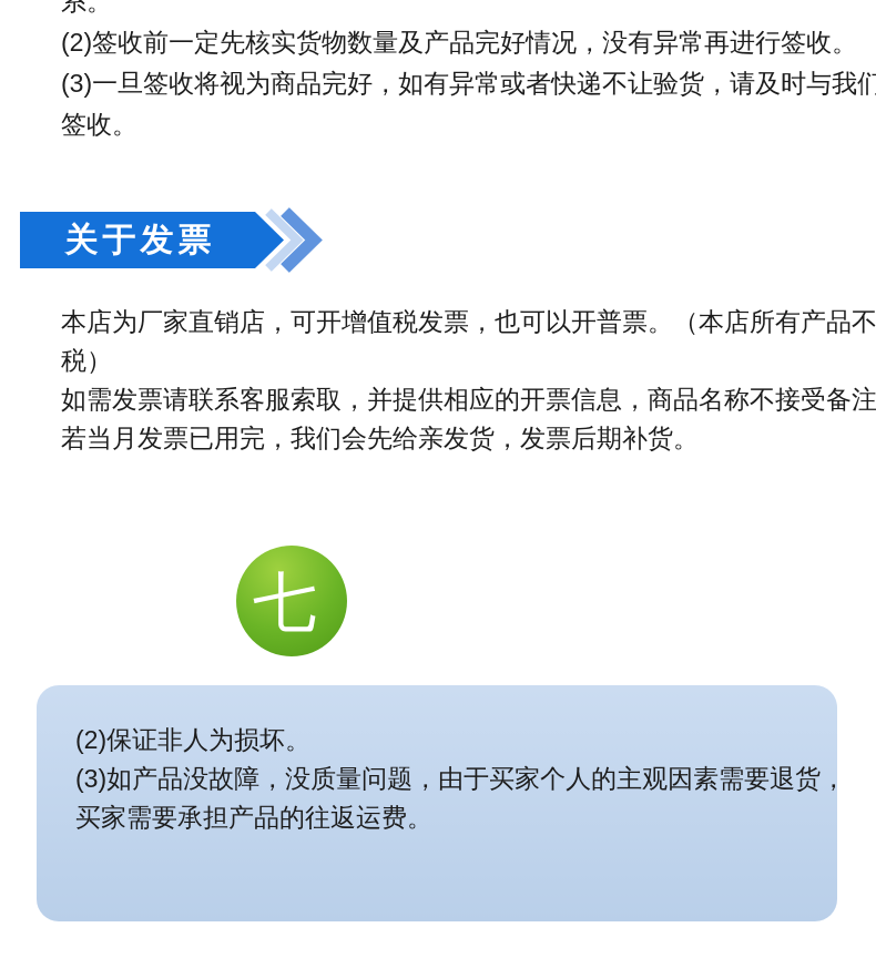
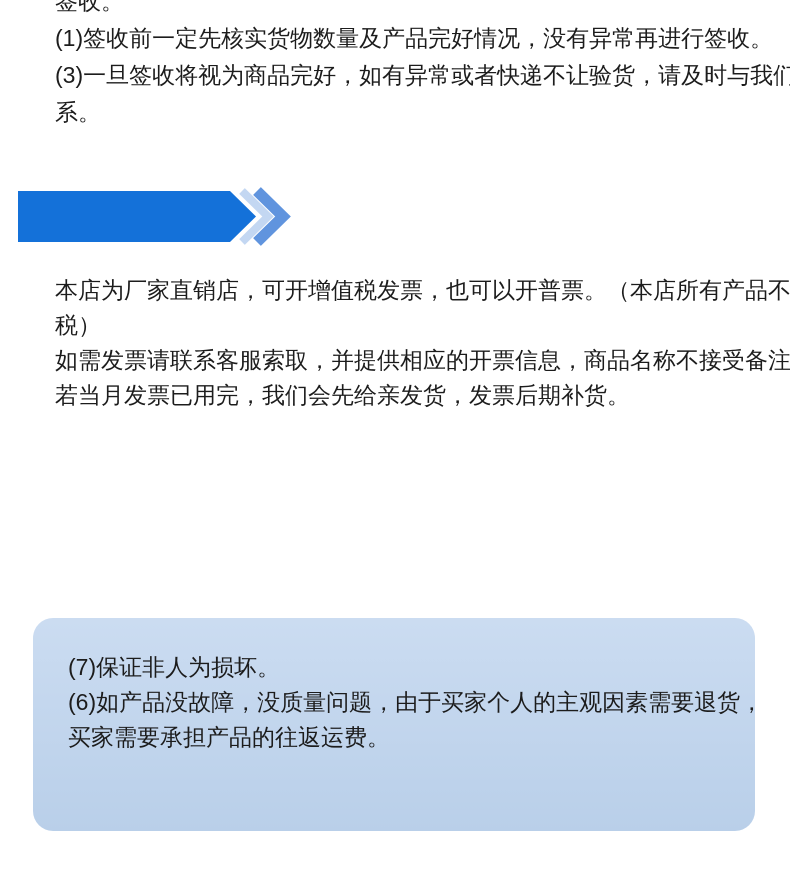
- 系。
+ 签收。
- (2)签收前一定先核实货物数量及产品完好情况，没有异常再进行签收。
+ (1)签收前一定先核实货物数量及产品完好情况，没有异常再进行签收。
  (3)一旦签收将视为商品完好，如有异常或者快递不让验货，请及时与我们
- 签收。
+ 系。
- 关于发票
  本店为厂家直销店，可开增值税发票，也可以开普票。（本店所有产品不
  税）
  如需发票请联系客服索取，并提供相应的开票信息，商品名称不接受备注
  若当月发票已用完，我们会先给亲发货，发票后期补货。
- 七
- (2)保证非人为损坏。
+ (7)保证非人为损坏。
- (3)如产品没故障，没质量问题，由于买家个人的主观因素需要退货，
+ (6)如产品没故障，没质量问题，由于买家个人的主观因素需要退货，
  买家需要承担产品的往返运费。
